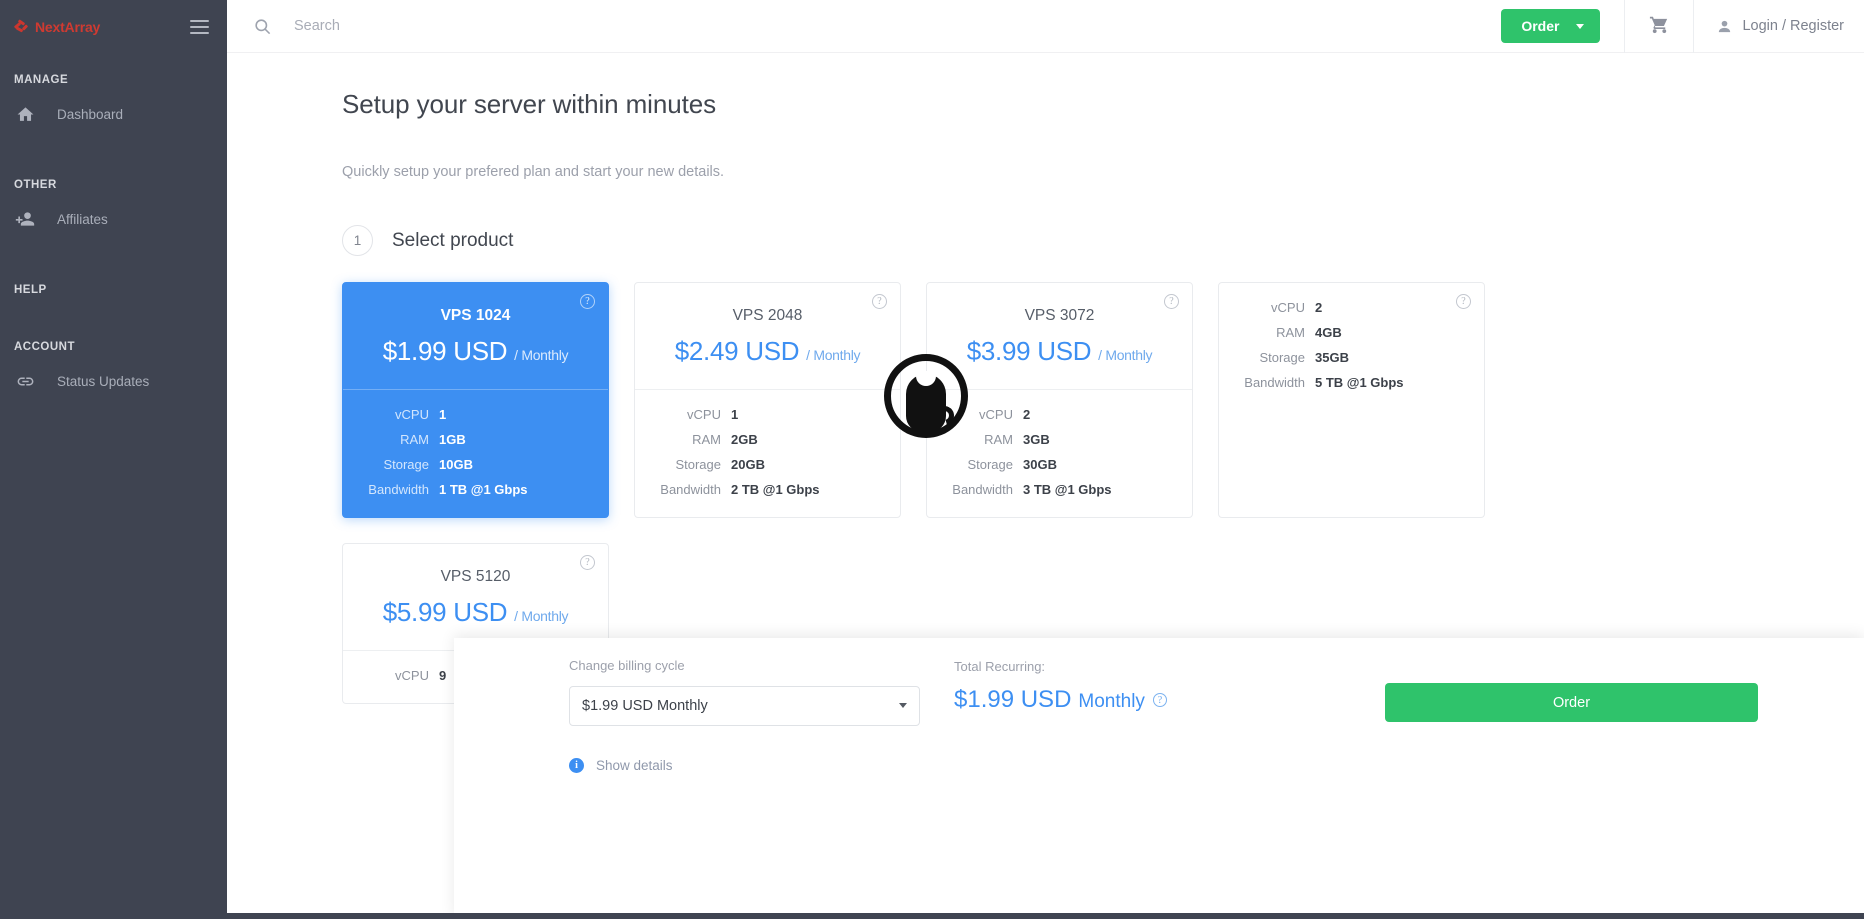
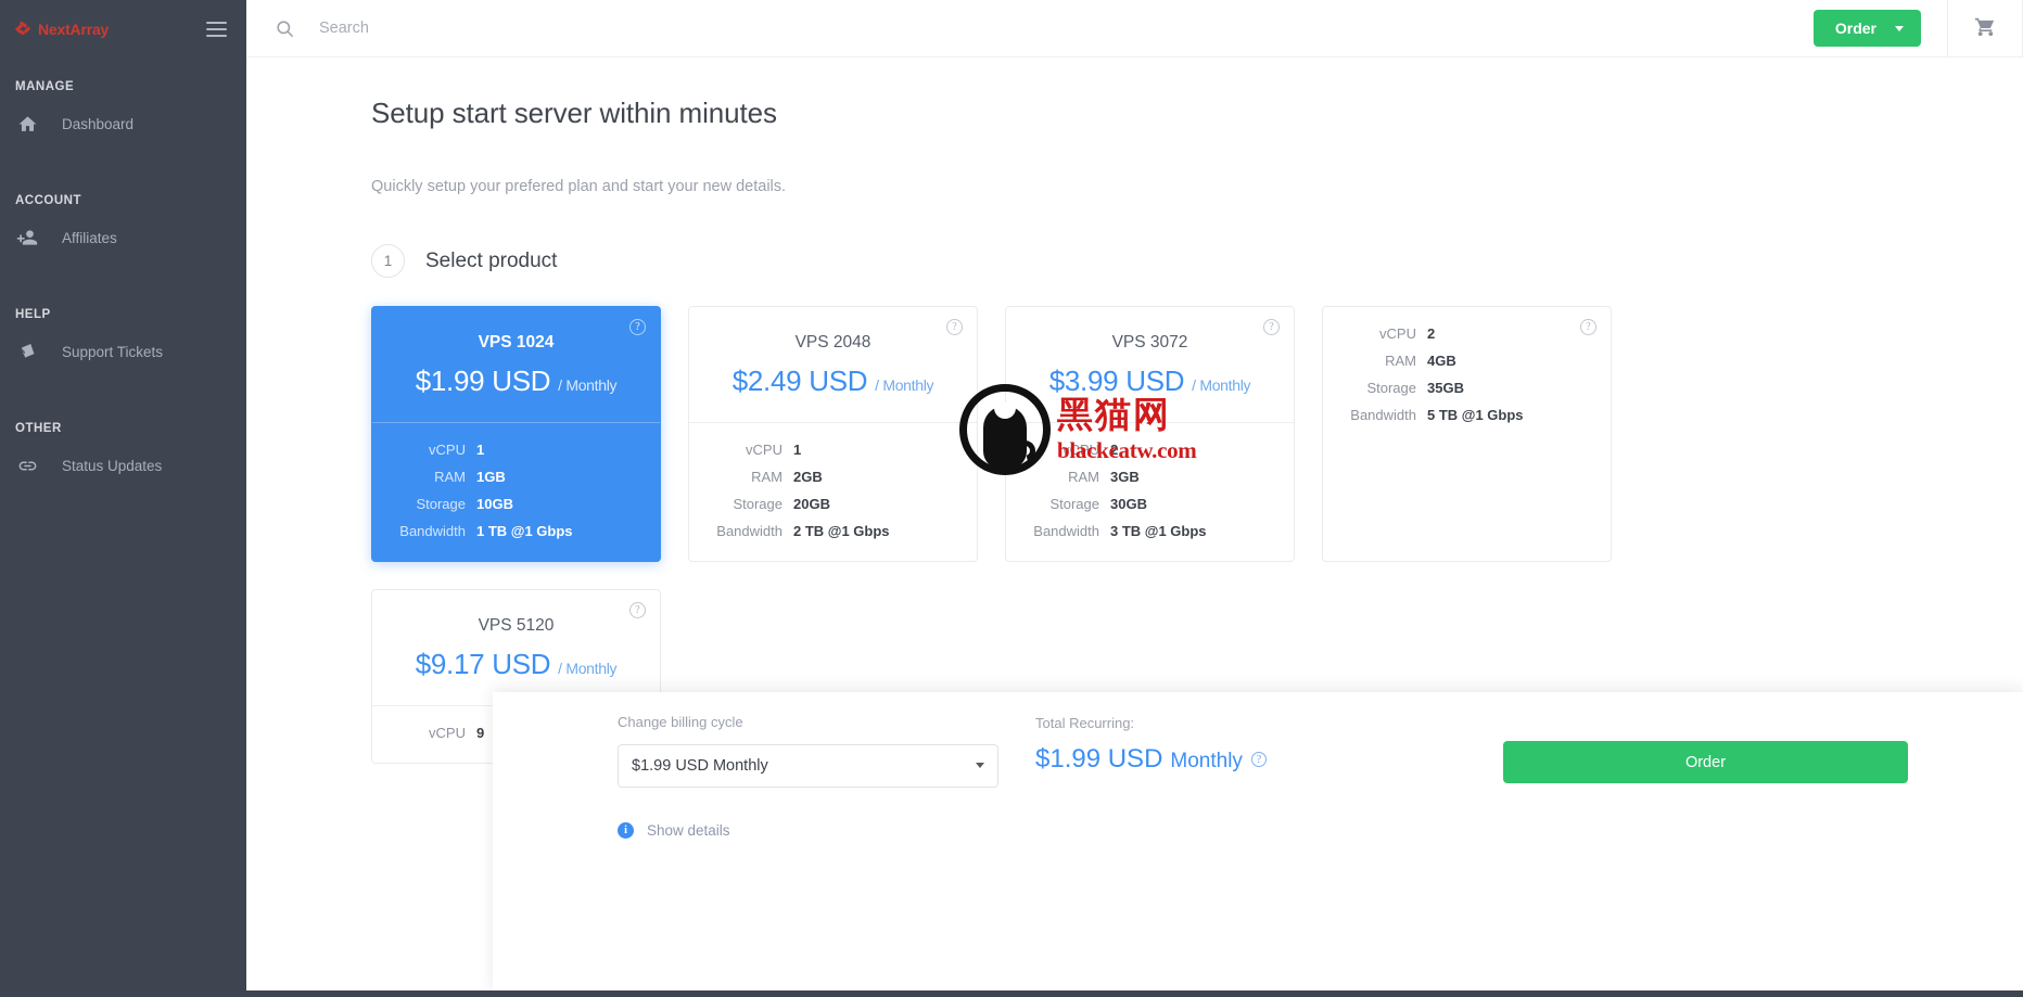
  NextArray
  MANAGE
  Dashboard
- OTHER
+ ACCOUNT
  Affiliates
  HELP
+ Support Tickets
- ACCOUNT
+ OTHER
  Status Updates
  Search
  Order
- Login / Register
- Setup your server within minutes
+ Setup start server within minutes
  Quickly setup your prefered plan and start your new details.
  1
  Select product
  ?
  VPS 1024
  $1.99 USD / Monthly
  vCPU
  1
  RAM
  1GB
  Storage
  10GB
  Bandwidth
  1 TB @1 Gbps
  ?
  VPS 2048
  $2.49 USD / Monthly
  vCPU
  1
  RAM
  2GB
  Storage
  20GB
  Bandwidth
  2 TB @1 Gbps
  ?
  VPS 3072
  $3.99 USD / Monthly
  vCPU
  2
  RAM
  3GB
  Storage
  30GB
  Bandwidth
  3 TB @1 Gbps
  ?
  vCPU
  2
  RAM
  4GB
  Storage
  35GB
  Bandwidth
  5 TB @1 Gbps
  ?
  VPS 5120
- $5.99 USD / Monthly
+ $9.17 USD / Monthly
  vCPU
  9
+ 黑猫网
+ blackcatw.com
  Change billing cycle
  $1.99 USD Monthly
  Total Recurring:
  $1.99 USD
  Monthly
  ?
  Order
  i
  Show details
